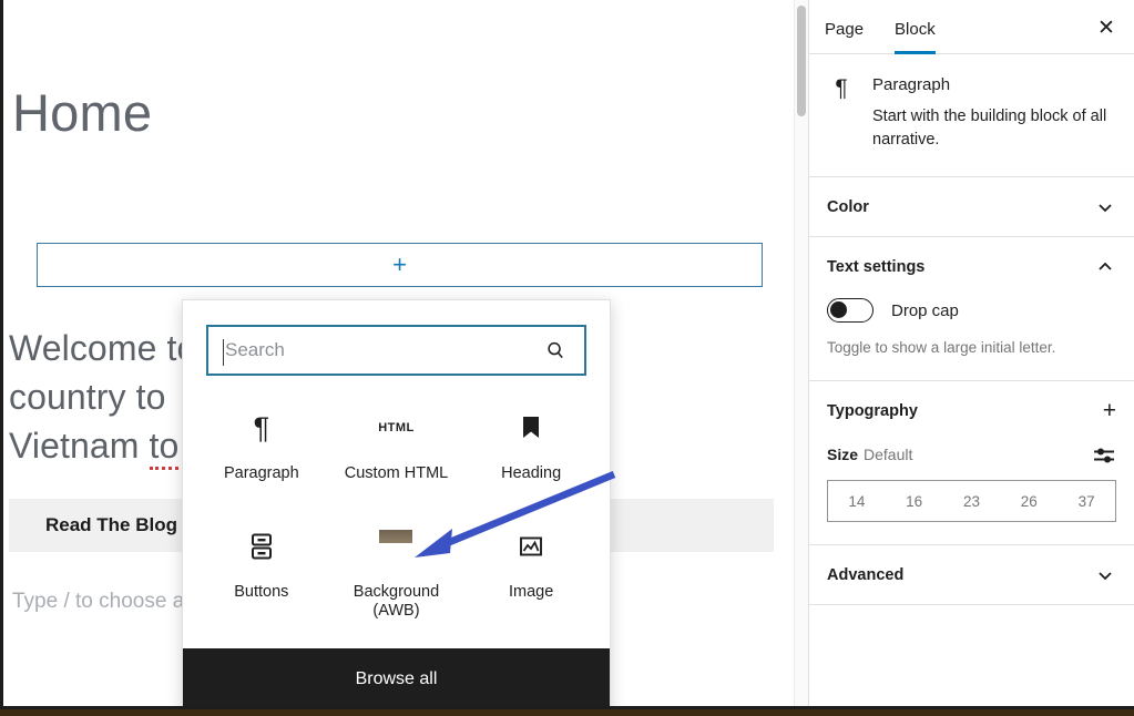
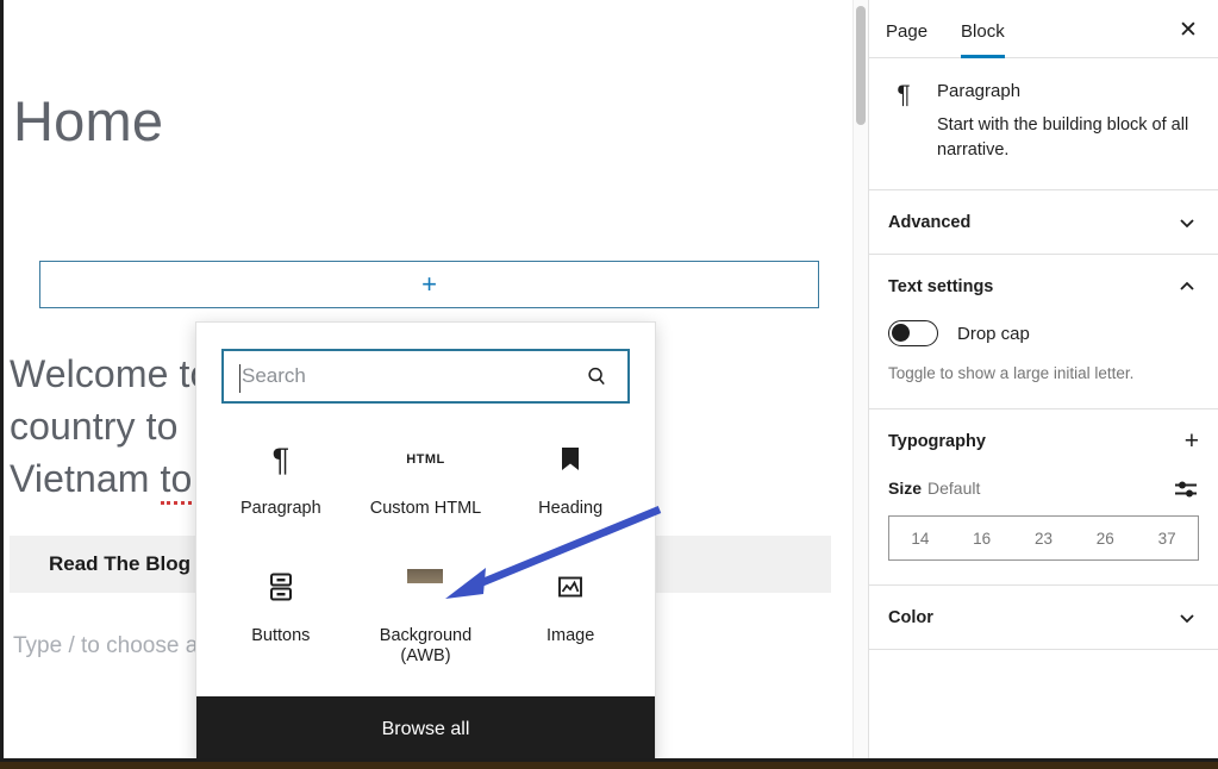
  Home
  +
  Vietnam to
  Read The Blog
  Type / to choose a
  Search
  ¶
  Paragraph
  HTML
  Custom HTML
  Heading
  Buttons
  AWB
  Background
  (AWB)
  Image
  Browse all
  Page
  Block
  ✕
  ¶
  Paragraph
  Start with the building block of all narrative.
- Color
+ Advanced
  Text settings
  Drop cap
  Toggle to show a large initial letter.
  Typography
  +
  Size Default
  14
  16
  23
  26
  37
- Advanced
+ Color
